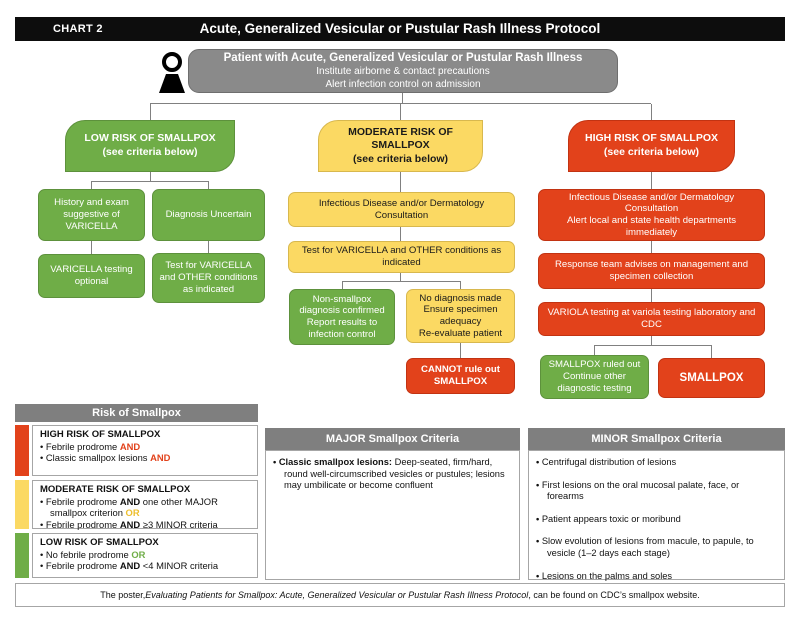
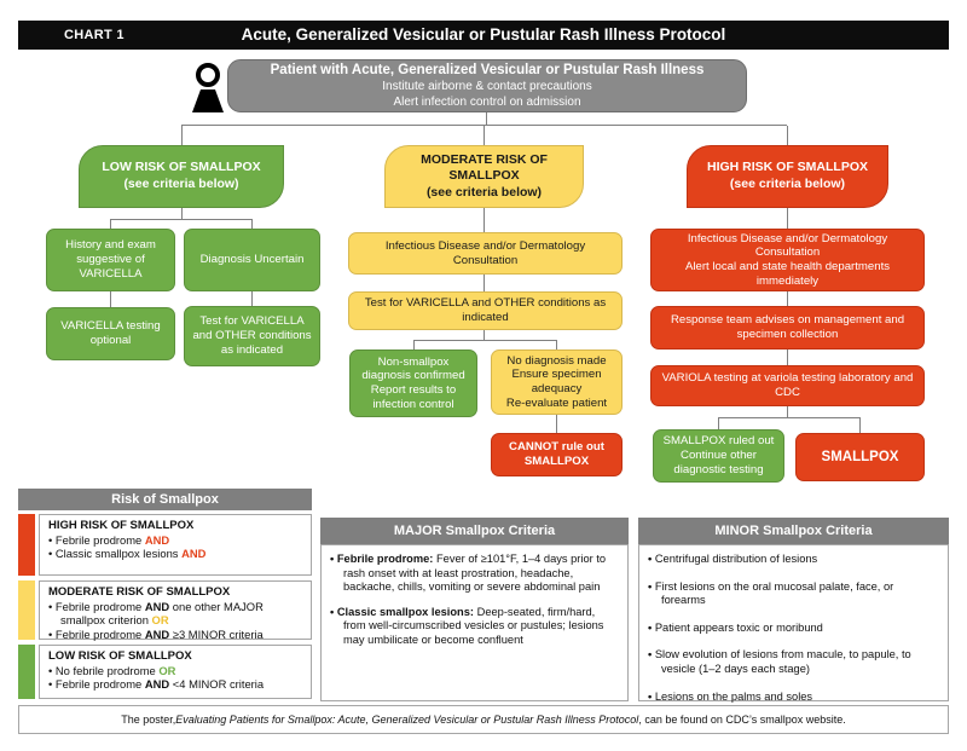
- CHART 2
+ CHART 1
  Acute, Generalized Vesicular or Pustular Rash Illness Protocol
  Patient with Acute, Generalized Vesicular or Pustular Rash Illness
  Institute airborne & contact precautions
  Alert infection control on admission
  LOW RISK OF SMALLPOX
  (see criteria below)
  History and exam suggestive of VARICELLA
  Diagnosis Uncertain
  VARICELLA testing optional
  Test for VARICELLA and OTHER conditions as indicated
  MODERATE RISK OF SMALLPOX
  (see criteria below)
  Infectious Disease and/or Dermatology Consultation
  Test for VARICELLA and OTHER conditions as indicated
  Non-smallpox diagnosis confirmed
  Report results to infection control
  No diagnosis made
  Ensure specimen adequacy
  Re-evaluate patient
  CANNOT rule out SMALLPOX
  HIGH RISK OF SMALLPOX
  (see criteria below)
  Infectious Disease and/or Dermatology Consultation
  Alert local and state health departments immediately
  Response team advises on management and specimen collection
  VARIOLA testing at variola testing laboratory and CDC
  SMALLPOX ruled out
  Continue other diagnostic testing
  SMALLPOX
  Risk of Smallpox
  HIGH RISK OF SMALLPOX
  Febrile prodrome AND
  Classic smallpox lesions AND
  MODERATE RISK OF SMALLPOX
  Febrile prodrome AND one other MAJOR smallpox criterion OR
  Febrile prodrome AND ≥3 MINOR criteria
  LOW RISK OF SMALLPOX
  No febrile prodrome OR
  Febrile prodrome AND <4 MINOR criteria
  MAJOR Smallpox Criteria
+ Febrile prodrome: Fever of ≥101°F, 1–4 days prior to rash onset with at least prostration, headache, backache, chills, vomiting or severe abdominal pain
- Classic smallpox lesions: Deep-seated, firm/hard, round well-circumscribed vesicles or pustules; lesions may umbilicate or become confluent
+ Classic smallpox lesions: Deep-seated, firm/hard, from well-circumscribed vesicles or pustules; lesions may umbilicate or become confluent
  MINOR Smallpox Criteria
  Centrifugal distribution of lesions
  First lesions on the oral mucosal palate, face, or forearms
  Patient appears toxic or moribund
  Slow evolution of lesions from macule, to papule, to vesicle (1–2 days each stage)
  Lesions on the palms and soles
  The poster,
  Evaluating Patients for Smallpox: Acute, Generalized Vesicular or Pustular Rash Illness Protocol
  , can be found on CDC’s smallpox website.
